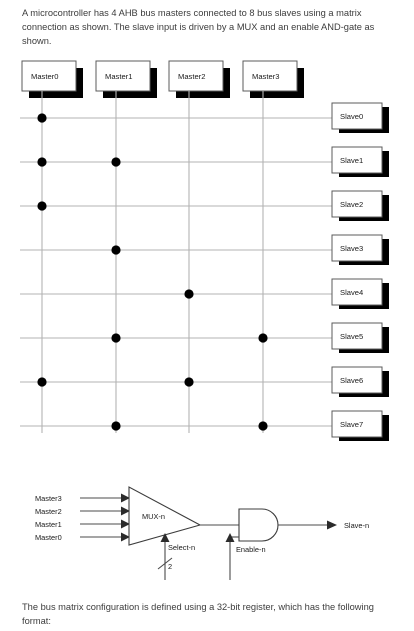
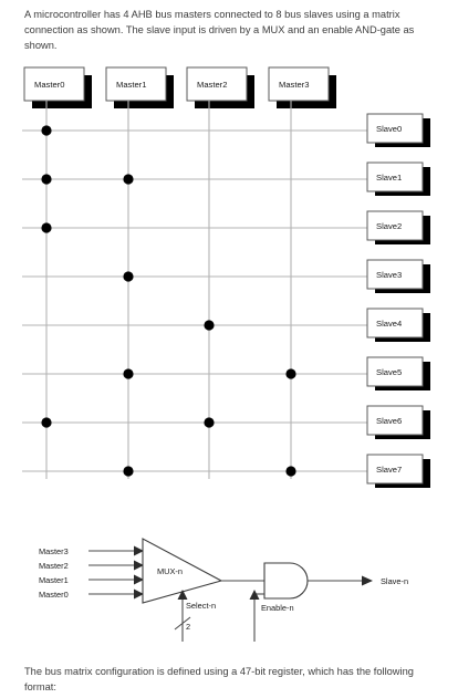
  A microcontroller has 4 AHB bus masters connected to 8 bus slaves using a matrix connection as shown. The slave input is driven by a MUX and an enable AND-gate as shown.
  Master0
  Master1
  Master2
  Master3
  Slave0
  Slave1
  Slave2
  Slave3
  Slave4
  Slave5
  Slave6
  Slave7
  Master3
  Master2
  Master1
  Master0
  MUX-n
  2
  Select-n
  Enable-n
  Slave-n
- The bus matrix configuration is defined using a 32-bit register, which has the following format:
+ The bus matrix configuration is defined using a 47-bit register, which has the following format:
